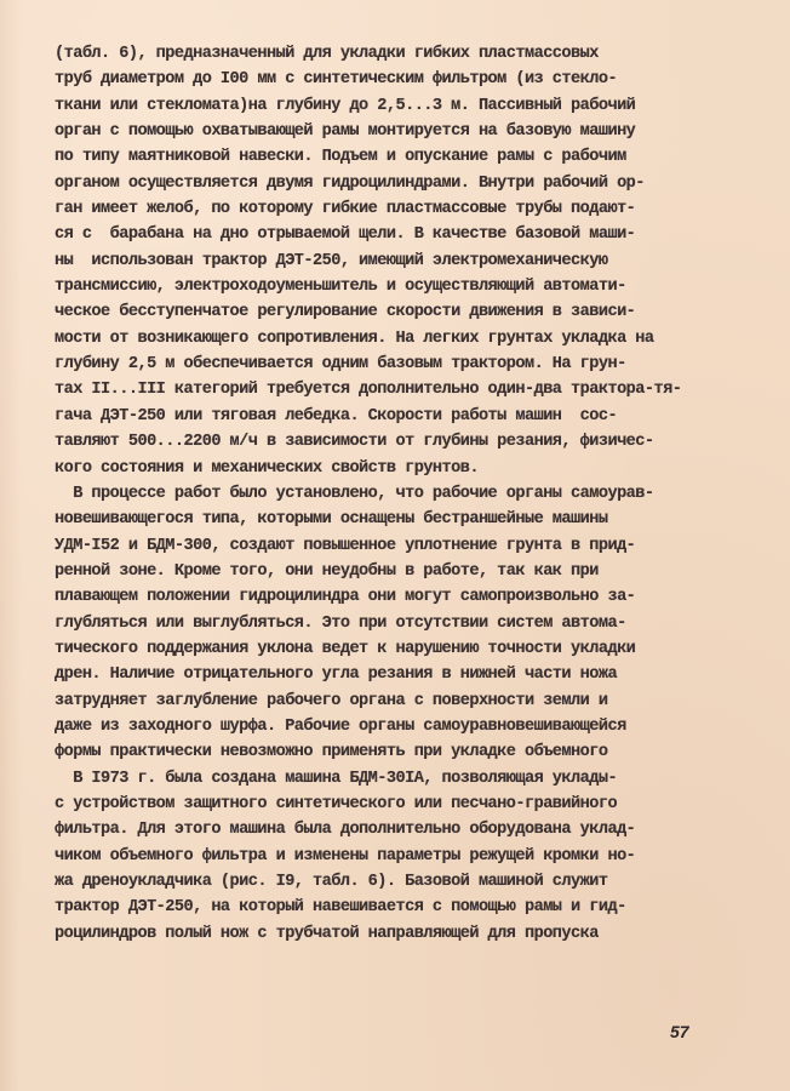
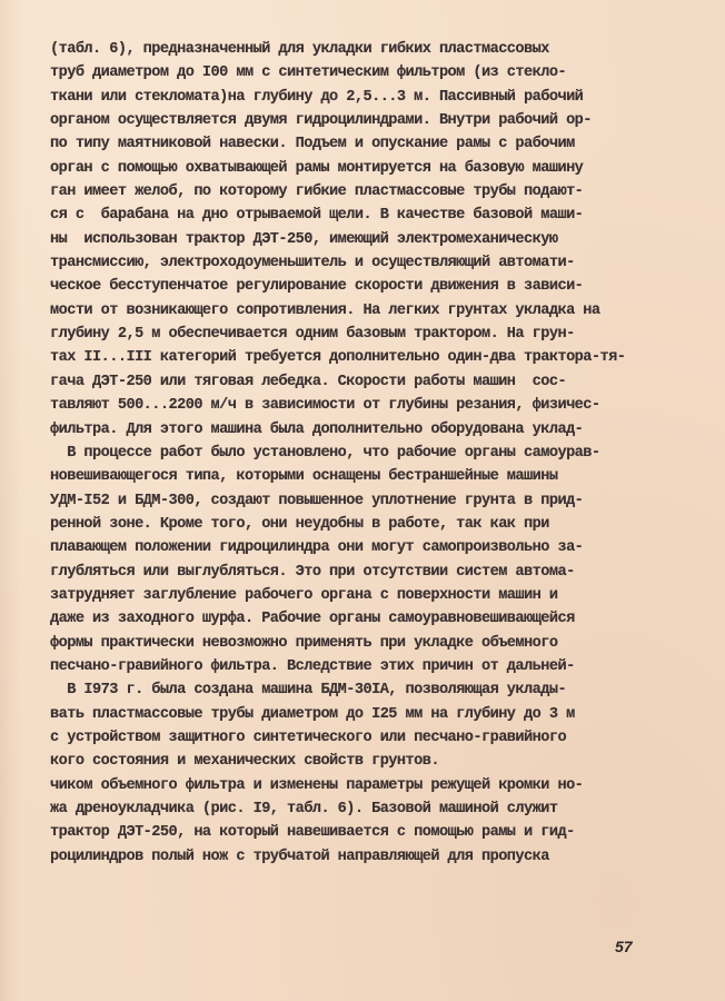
  (табл. 6), предназначенный для укладки гибких пластмассовых
  труб диаметром до I00 мм с синтетическим фильтром (из стекло-
  ткани или стекломата)на глубину до 2,5...3 м. Пассивный рабочий
- орган с помощью охватывающей рамы монтируется на базовую машину
+ органом осуществляется двумя гидроцилиндрами. Внутри рабочий ор-
  по типу маятниковой навески. Подъем и опускание рамы с рабочим
- органом осуществляется двумя гидроцилиндрами. Внутри рабочий ор-
+ орган с помощью охватывающей рамы монтируется на базовую машину
  ган имеет желоб, по которому гибкие пластмассовые трубы подают-
  ся с барабана на дно отрываемой щели. В качестве базовой маши-
  ны использован трактор ДЭТ-250, имеющий электромеханическую
  трансмиссию, электроходоуменьшитель и осуществляющий автомати-
  ческое бесступенчатое регулирование скорости движения в зависи-
  мости от возникающего сопротивления. На легких грунтах укладка на
  глубину 2,5 м обеспечивается одним базовым трактором. На грун-
  тах II...III категорий требуется дополнительно один-два трактора-тя-
  гача ДЭТ-250 или тяговая лебедка. Скорости работы машин сос-
  тавляют 500...2200 м/ч в зависимости от глубины резания, физичес-
- кого состояния и механических свойств грунтов.
+ фильтра. Для этого машина была дополнительно оборудована уклад-
  В процессе работ было установлено, что рабочие органы самоурав-
  новешивающегося типа, которыми оснащены бестраншейные машины
  УДМ-I52 и БДМ-300, создают повышенное уплотнение грунта в прид-
  ренной зоне. Кроме того, они неудобны в работе, так как при
  плавающем положении гидроцилиндра они могут самопроизвольно за-
  глубляться или выглубляться. Это при отсутствии систем автома-
- тического поддержания уклона ведет к нарушению точности укладки
- дрен. Наличие отрицательного угла резания в нижней части ножа
- затрудняет заглубление рабочего органа с поверхности земли и
+ затрудняет заглубление рабочего органа с поверхности машин и
  даже из заходного шурфа. Рабочие органы самоуравновешивающейся
  формы практически невозможно применять при укладке объемного
+ песчано-гравийного фильтра. Вследствие этих причин от дальней-
  В I973 г. была создана машина БДМ-30IА, позволяющая уклады-
+ вать пластмассовые трубы диаметром до I25 мм на глубину до 3 м
  с устройством защитного синтетического или песчано-гравийного
- фильтра. Для этого машина была дополнительно оборудована уклад-
+ кого состояния и механических свойств грунтов.
  чиком объемного фильтра и изменены параметры режущей кромки но-
  жа дреноукладчика (рис. I9, табл. 6). Базовой машиной служит
  трактор ДЭТ-250, на который навешивается с помощью рамы и гид-
  роцилиндров полый нож с трубчатой направляющей для пропуска
  57
